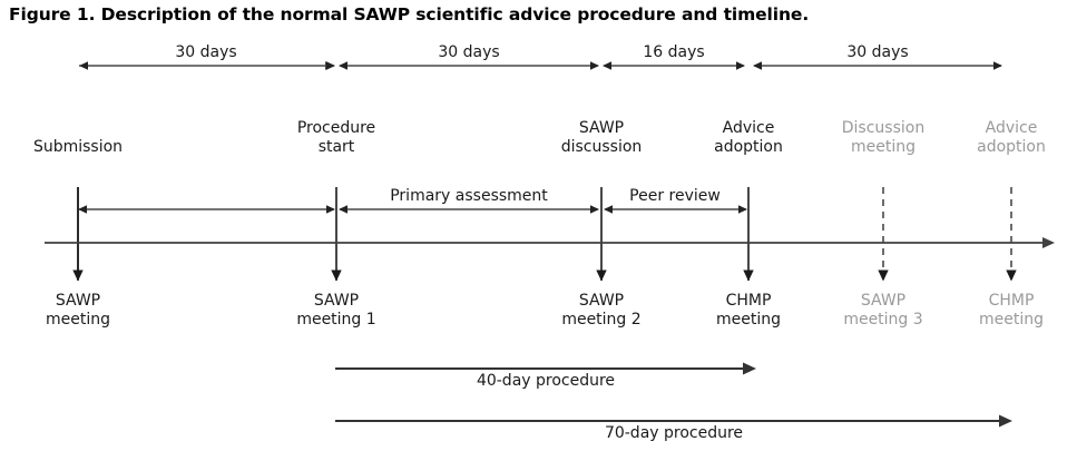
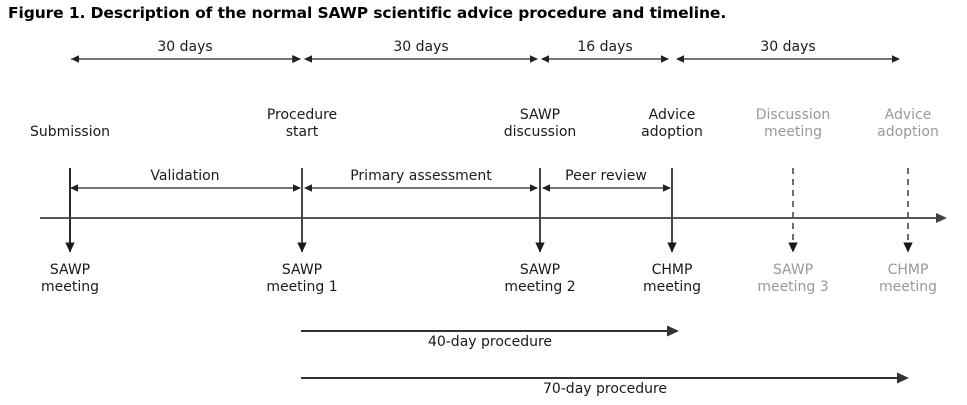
  Figure 1. Description of the normal SAWP scientific advice procedure and timeline.
  30 days
  30 days
  16 days
  30 days
  Submission
  Procedure
  start
  SAWP
  discussion
  Advice
  adoption
  Discussion
  meeting
  Advice
  adoption
+ Validation
  Primary assessment
  Peer review
  SAWP
  meeting
  SAWP
  meeting 1
  SAWP
  meeting 2
  CHMP
  meeting
  SAWP
  meeting 3
  CHMP
  meeting
  40-day procedure
  70-day procedure
